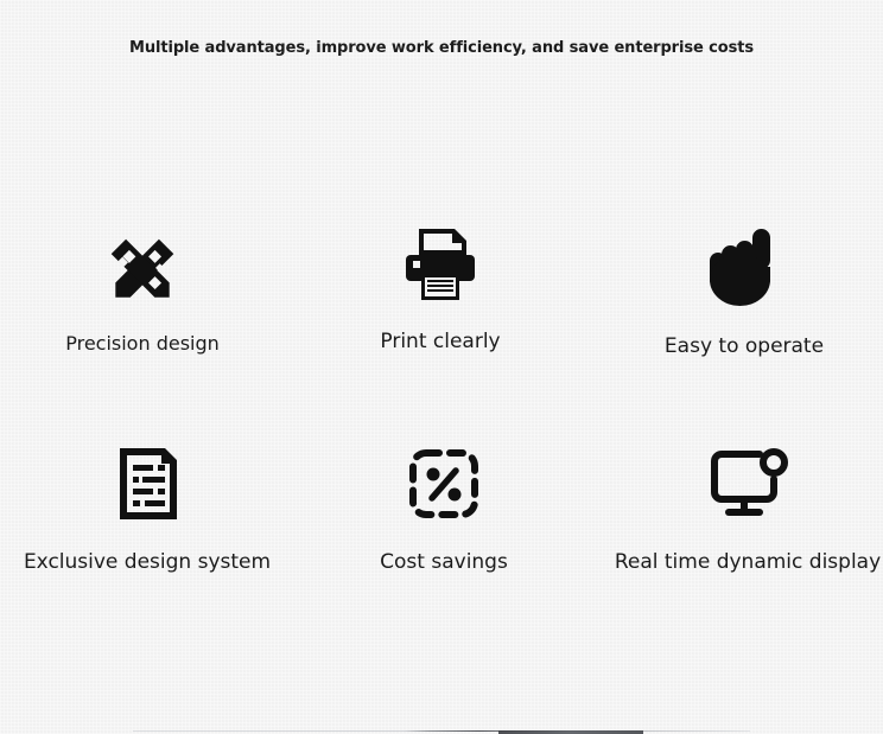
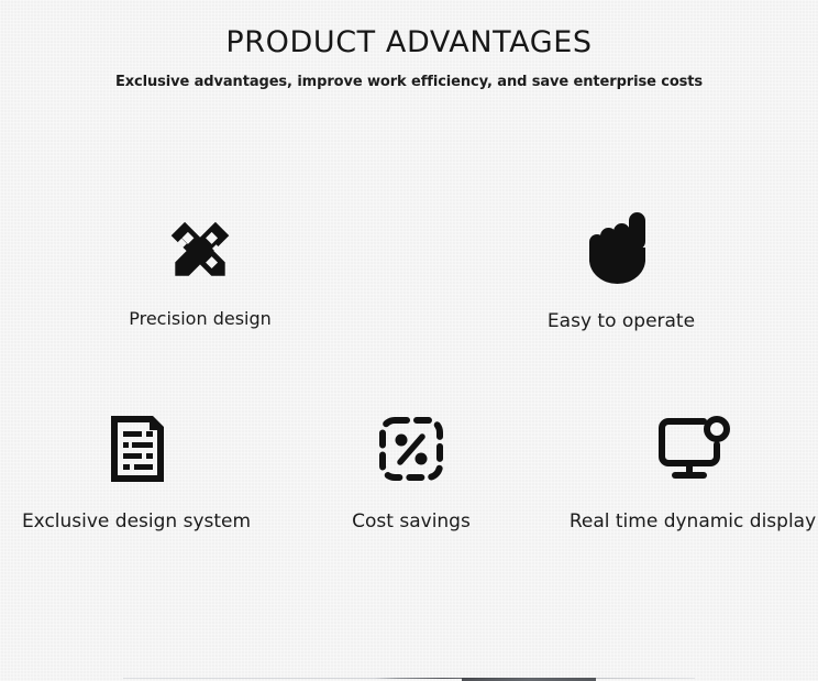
+ PRODUCT ADVANTAGES
- Multiple advantages, improve work efficiency, and save enterprise costs
+ Exclusive advantages, improve work efficiency, and save enterprise costs
  Precision design
- Print clearly
  Easy to operate
  Exclusive design system
  Cost savings
  Real time dynamic display
